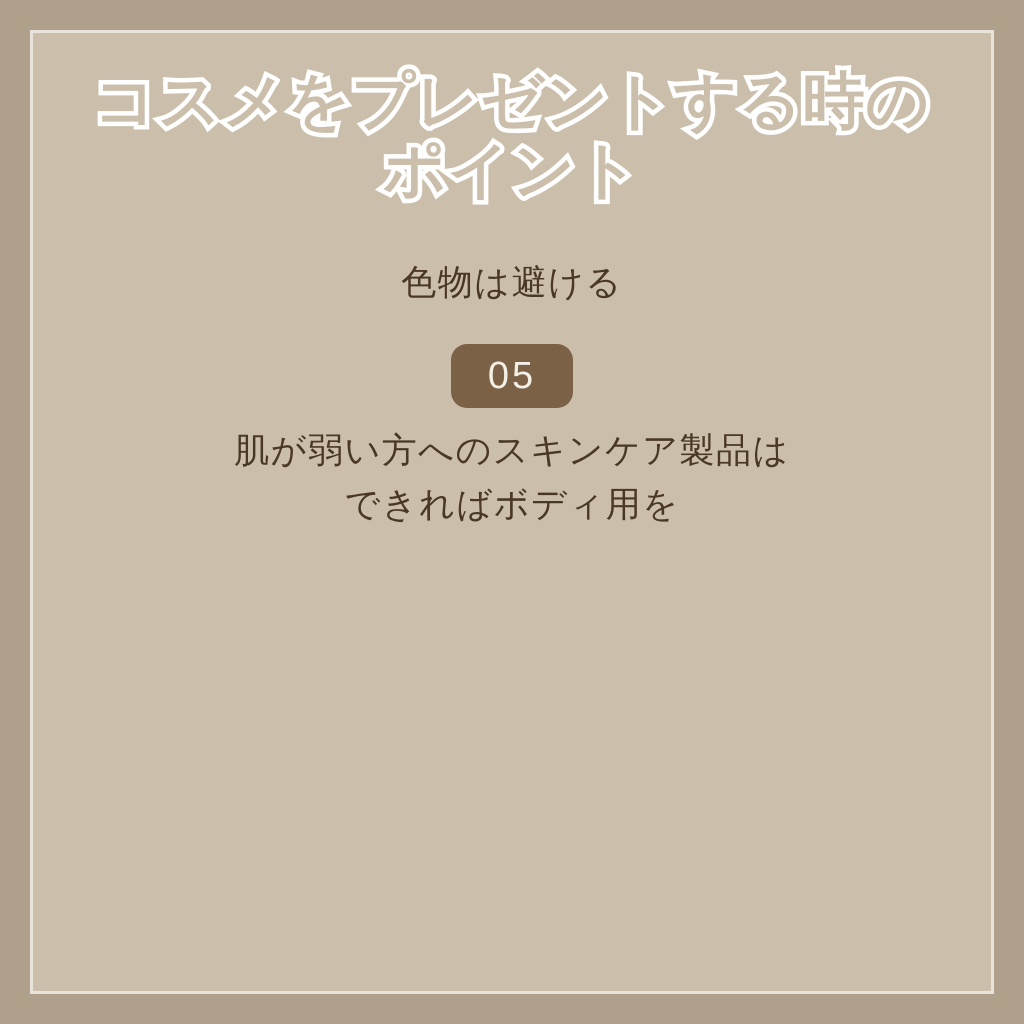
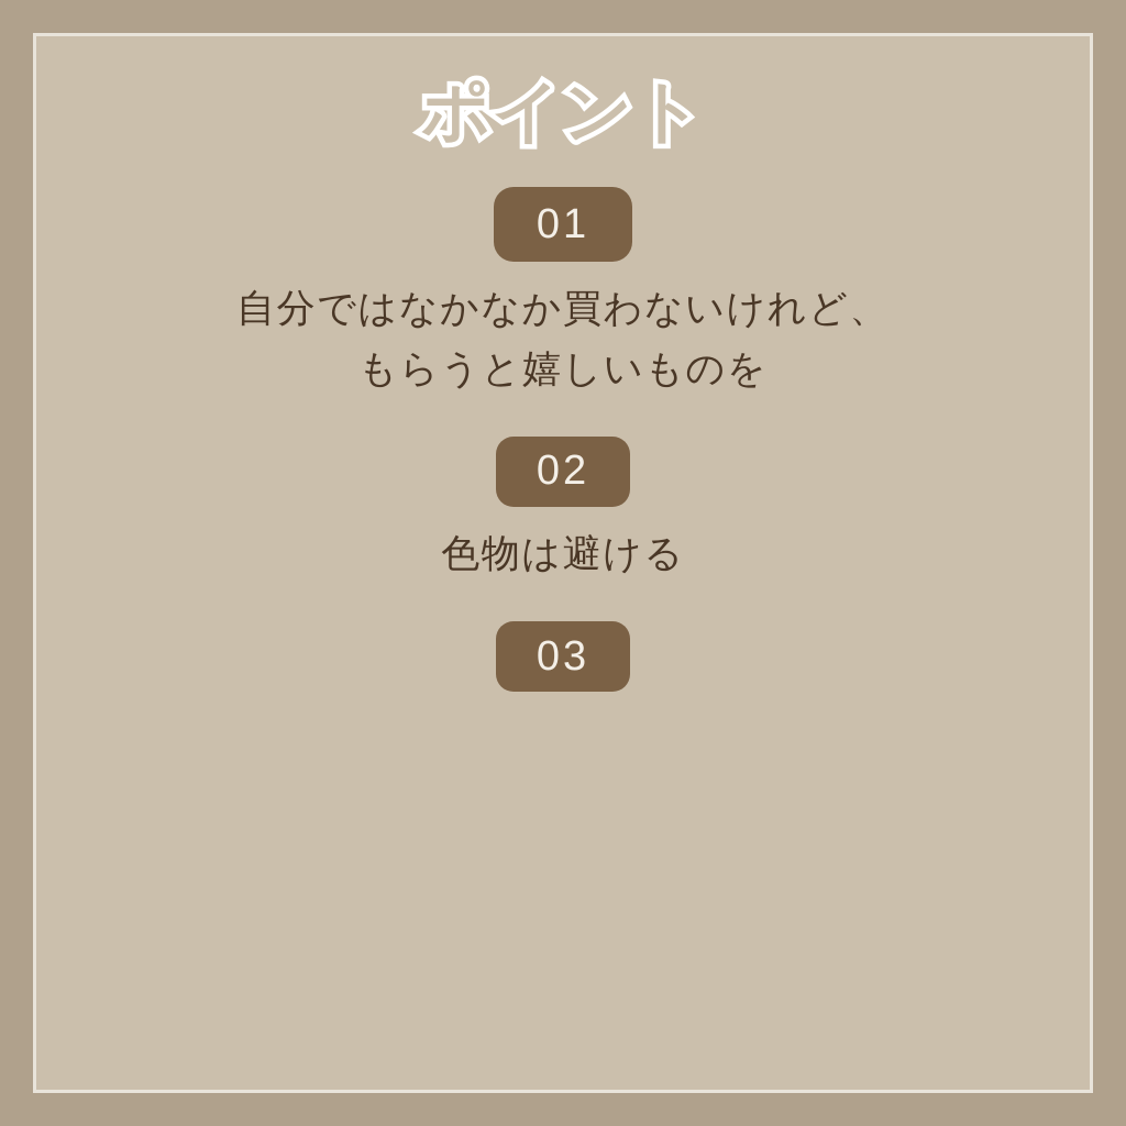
- コスメをプレゼントする時の
  ポイント
+ 01
+ 自分ではなかなか買わないけれど、
+ もらうと嬉しいものを
+ 02
  色物は避ける
- 05
+ 03
- 肌が弱い方へのスキンケア製品は
- できればボディ用を
